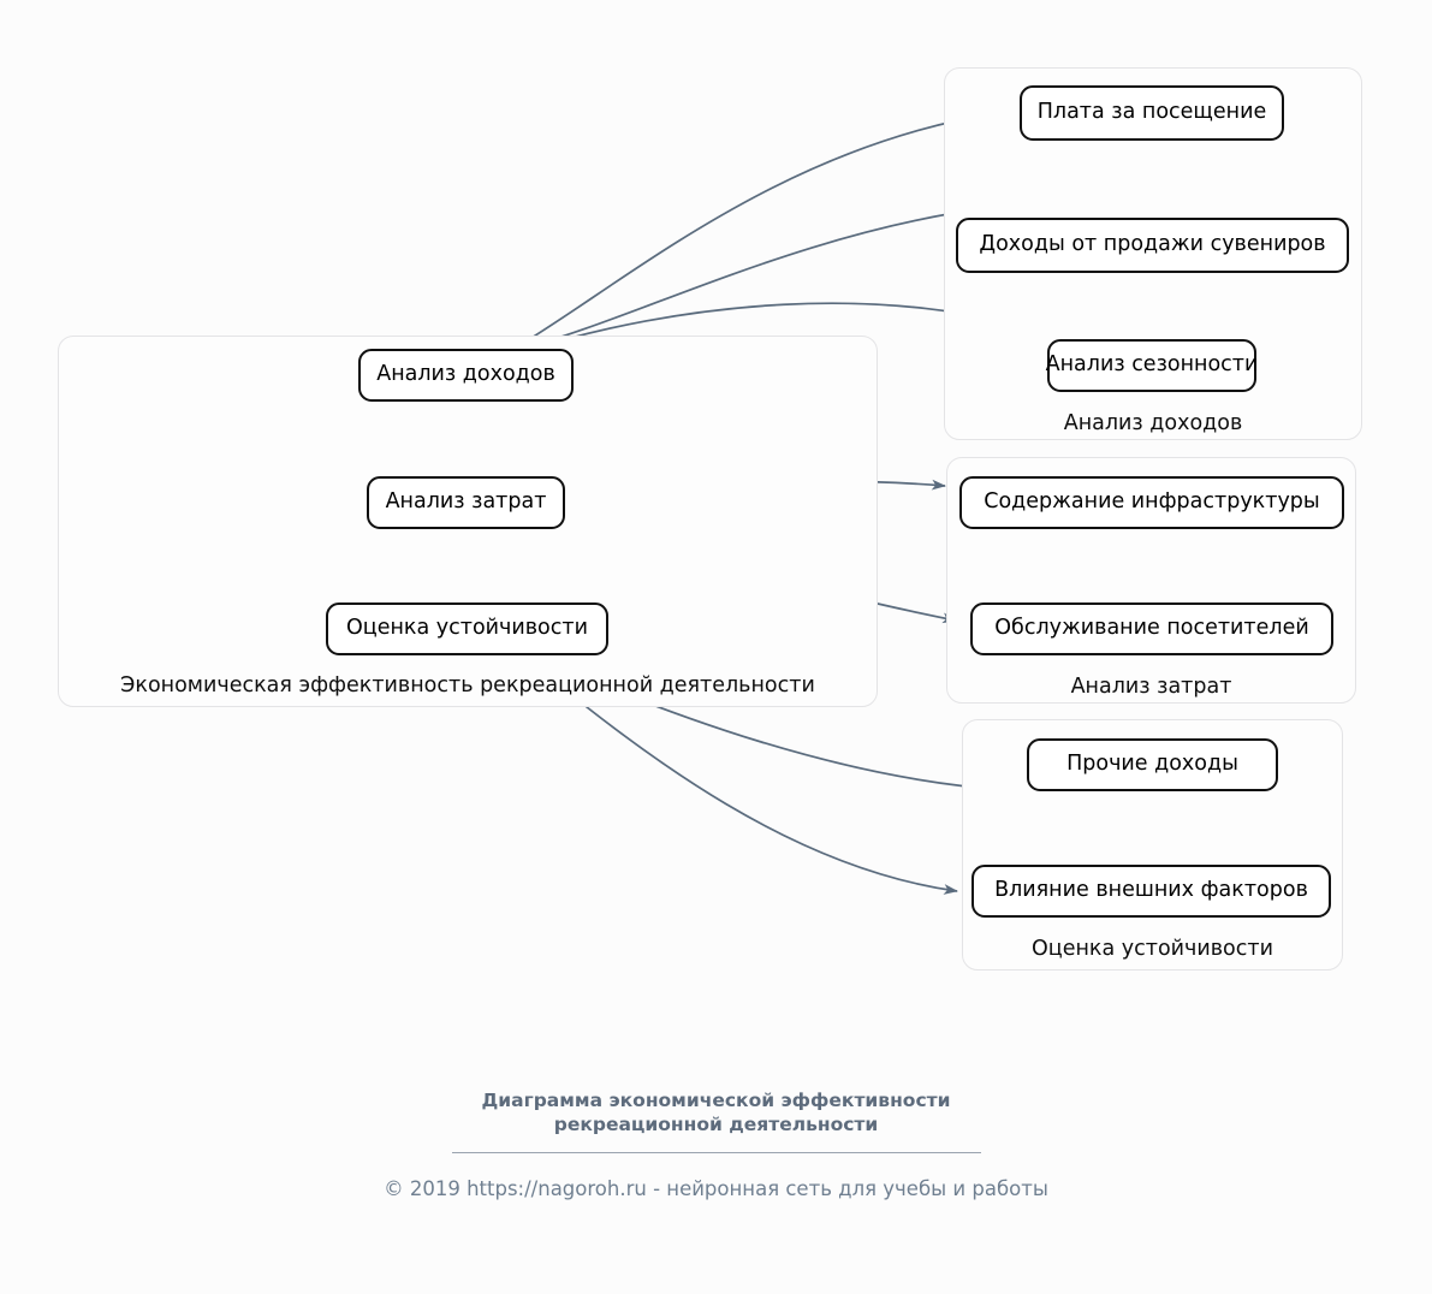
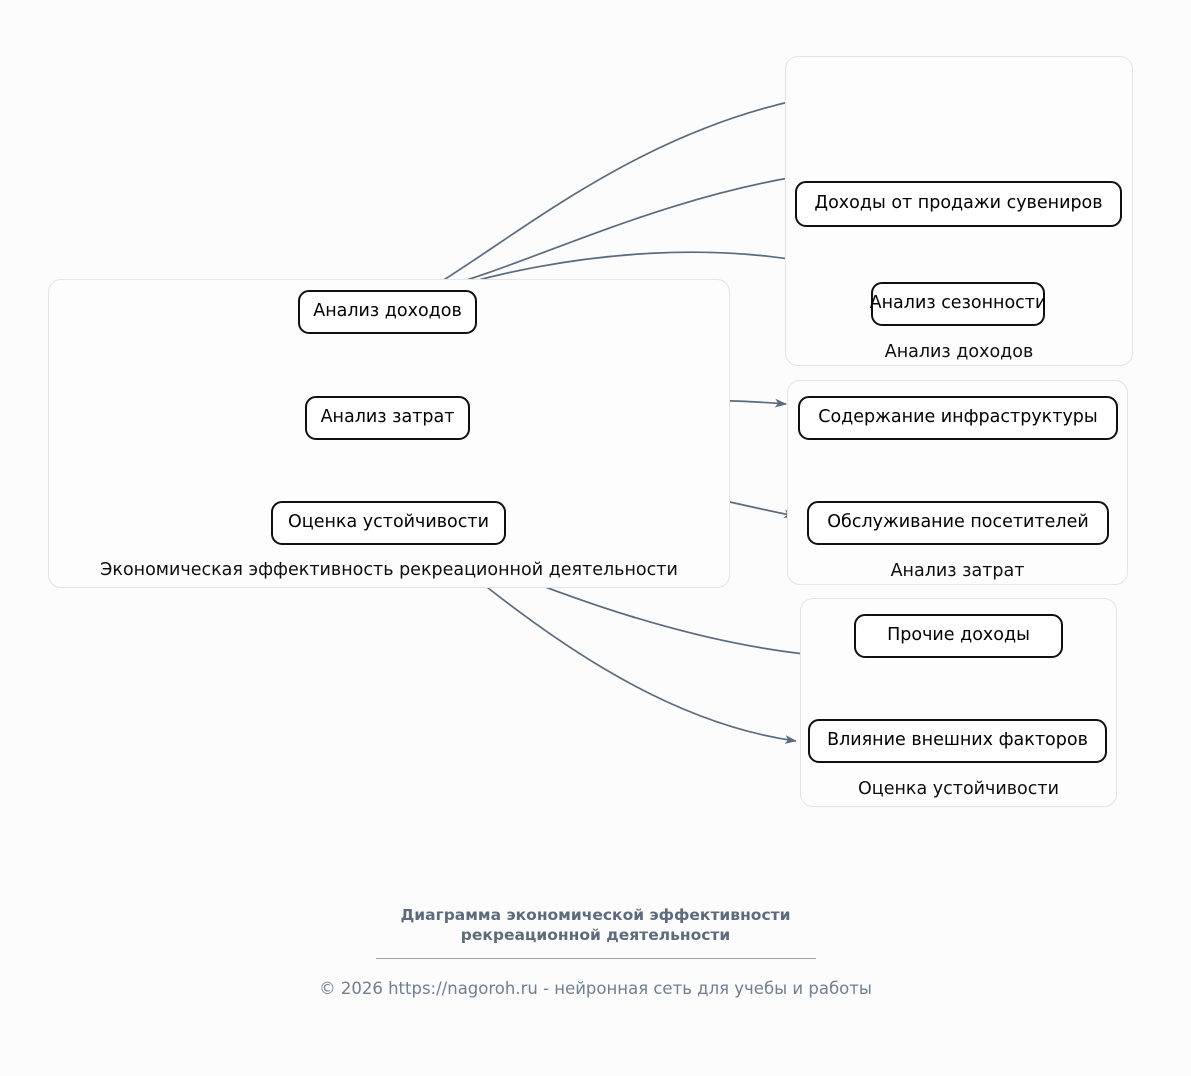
  Анализ доходов
  Анализ затрат
  Оценка устойчивости
  Экономическая эффективность рекреационной деятельности
- Плата за посещение
  Доходы от продажи сувениров
  Анализ сезонности
  Анализ доходов
  Содержание инфраструктуры
  Обслуживание посетителей
  Анализ затрат
  Прочие доходы
  Влияние внешних факторов
  Оценка устойчивости
  Диаграмма экономической эффективности
  рекреационной деятельности
- © 2019 https://nagoroh.ru - нейронная сеть для учебы и работы
+ © 2026 https://nagoroh.ru - нейронная сеть для учебы и работы
